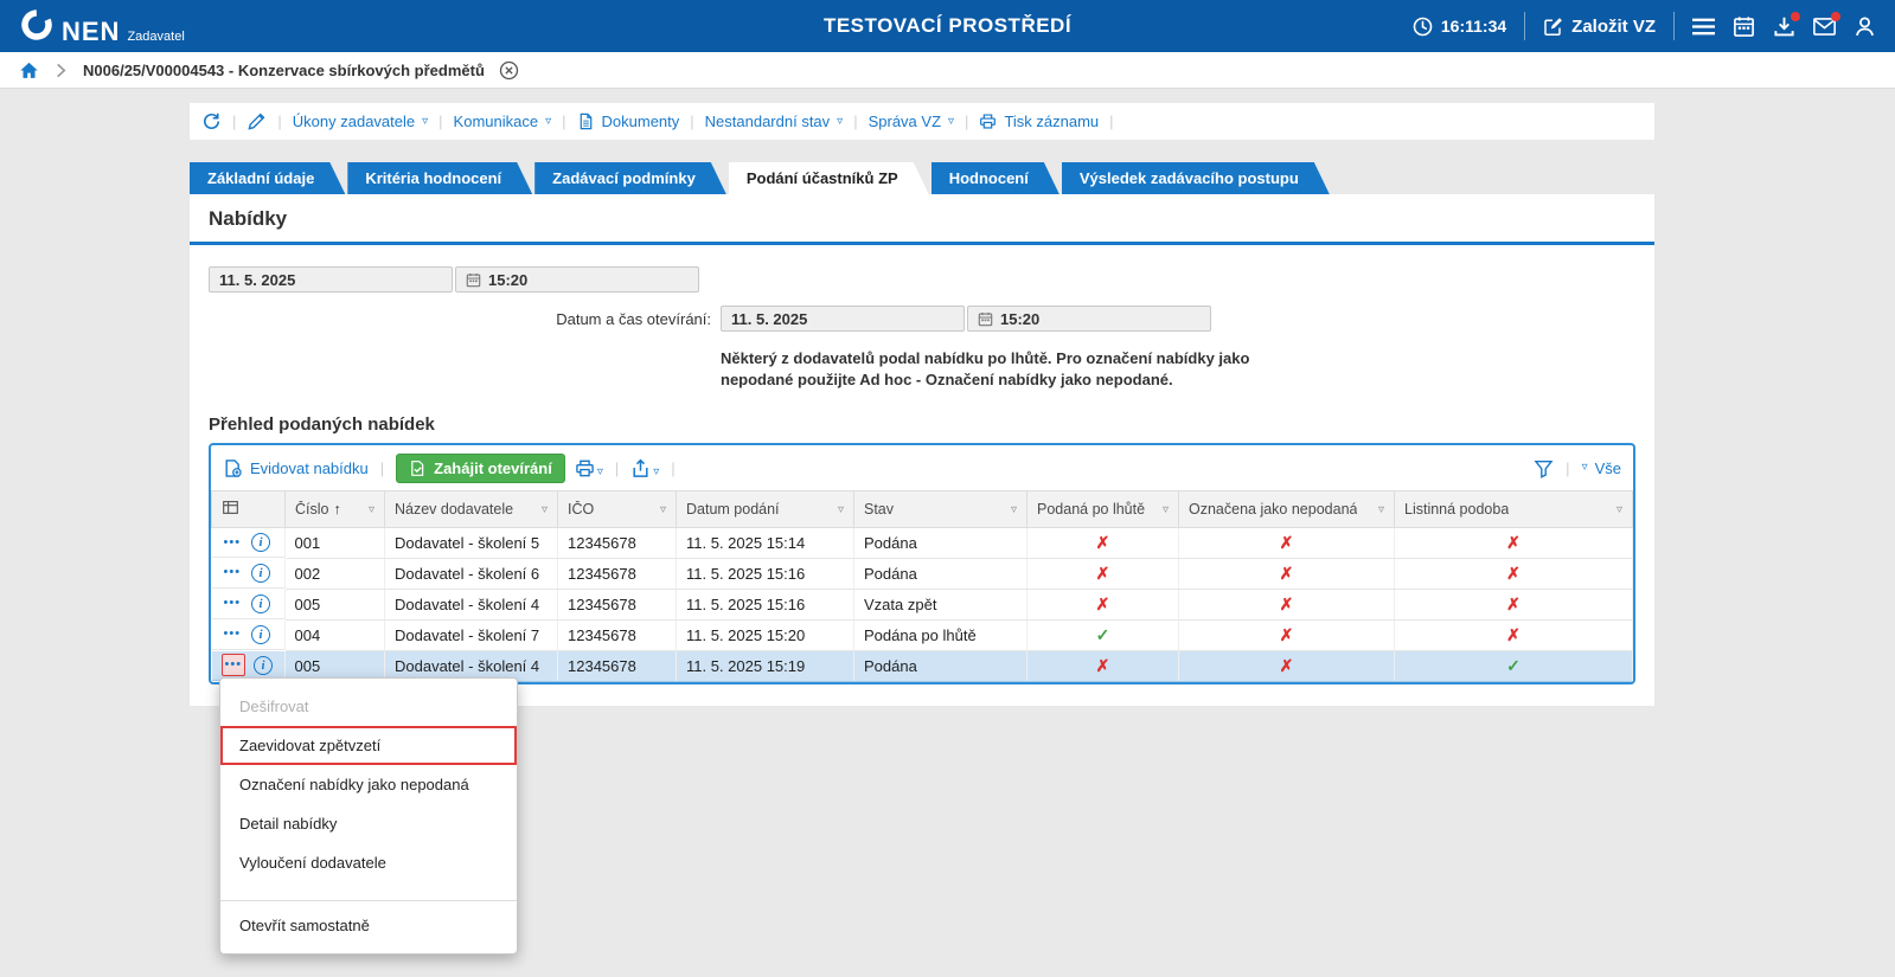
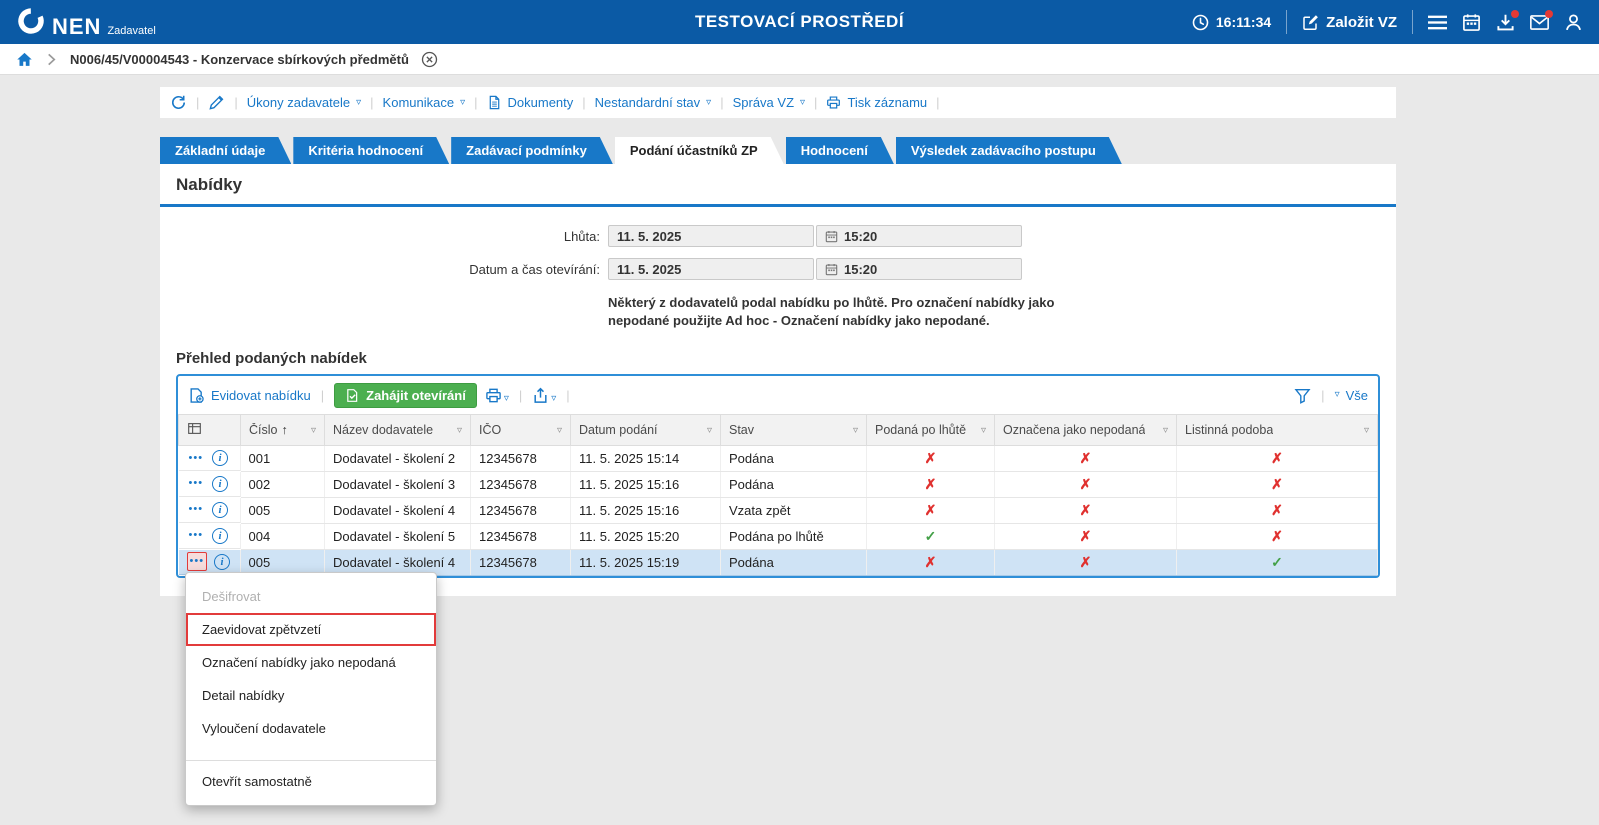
  NEN
  Zadavatel
  TESTOVACÍ PROSTŘEDÍ
  16:11:34
  Založit VZ
- N006/25/V00004543 - Konzervace sbírkových předmětů
+ N006/45/V00004543 - Konzervace sbírkových předmětů
  |
  |
  Úkony zadavatele
  ▿
  |
  Komunikace
  ▿
  |
  Dokumenty
  |
  Nestandardní stav
  ▿
  |
  Správa VZ
  ▿
  |
  Tisk záznamu
  |
  Základní údaje
  Kritéria hodnocení
  Zadávací podmínky
  Podání účastníků ZP
  Hodnocení
  Výsledek zadávacího postupu
  Nabídky
+ Lhůta:
  11. 5. 2025
  15:20
  Datum a čas otevírání:
  11. 5. 2025
  15:20
  Některý z dodavatelů podal nabídku po lhůtě. Pro označení nabídky jako nepodané použijte Ad hoc - Označení nabídky jako nepodané.
  Přehled podaných nabídek
  Evidovat nabídku
  |
  Zahájit otevírání
  ▿
  |
  ▿
  |
  |
  ▿
  Vše
  	Číslo ↑ ▿	Název dodavatele ▿	IČO ▿	Datum podání ▿	Stav ▿	Podaná po lhůtě ▿	Označena jako nepodaná ▿	Listinná podoba ▿
- ••• i		001	Dodavatel - školení 5	12345678	11. 5. 2025 15:14	Podána	✗	✗	✗
+ ••• i		001	Dodavatel - školení 2	12345678	11. 5. 2025 15:14	Podána	✗	✗	✗
- ••• i		002	Dodavatel - školení 6	12345678	11. 5. 2025 15:16	Podána	✗	✗	✗
+ ••• i		002	Dodavatel - školení 3	12345678	11. 5. 2025 15:16	Podána	✗	✗	✗
  ••• i		005	Dodavatel - školení 4	12345678	11. 5. 2025 15:16	Vzata zpět	✗	✗	✗
- ••• i		004	Dodavatel - školení 7	12345678	11. 5. 2025 15:20	Podána po lhůtě	✓	✗	✗
+ ••• i		004	Dodavatel - školení 5	12345678	11. 5. 2025 15:20	Podána po lhůtě	✓	✗	✗
  ••• i		005	Dodavatel - školení 4	12345678	11. 5. 2025 15:19	Podána	✗	✗	✓
  Dešifrovat
  Zaevidovat zpětvzetí
  Označení nabídky jako nepodaná
  Detail nabídky
  Vyloučení dodavatele
  Otevřít samostatně
